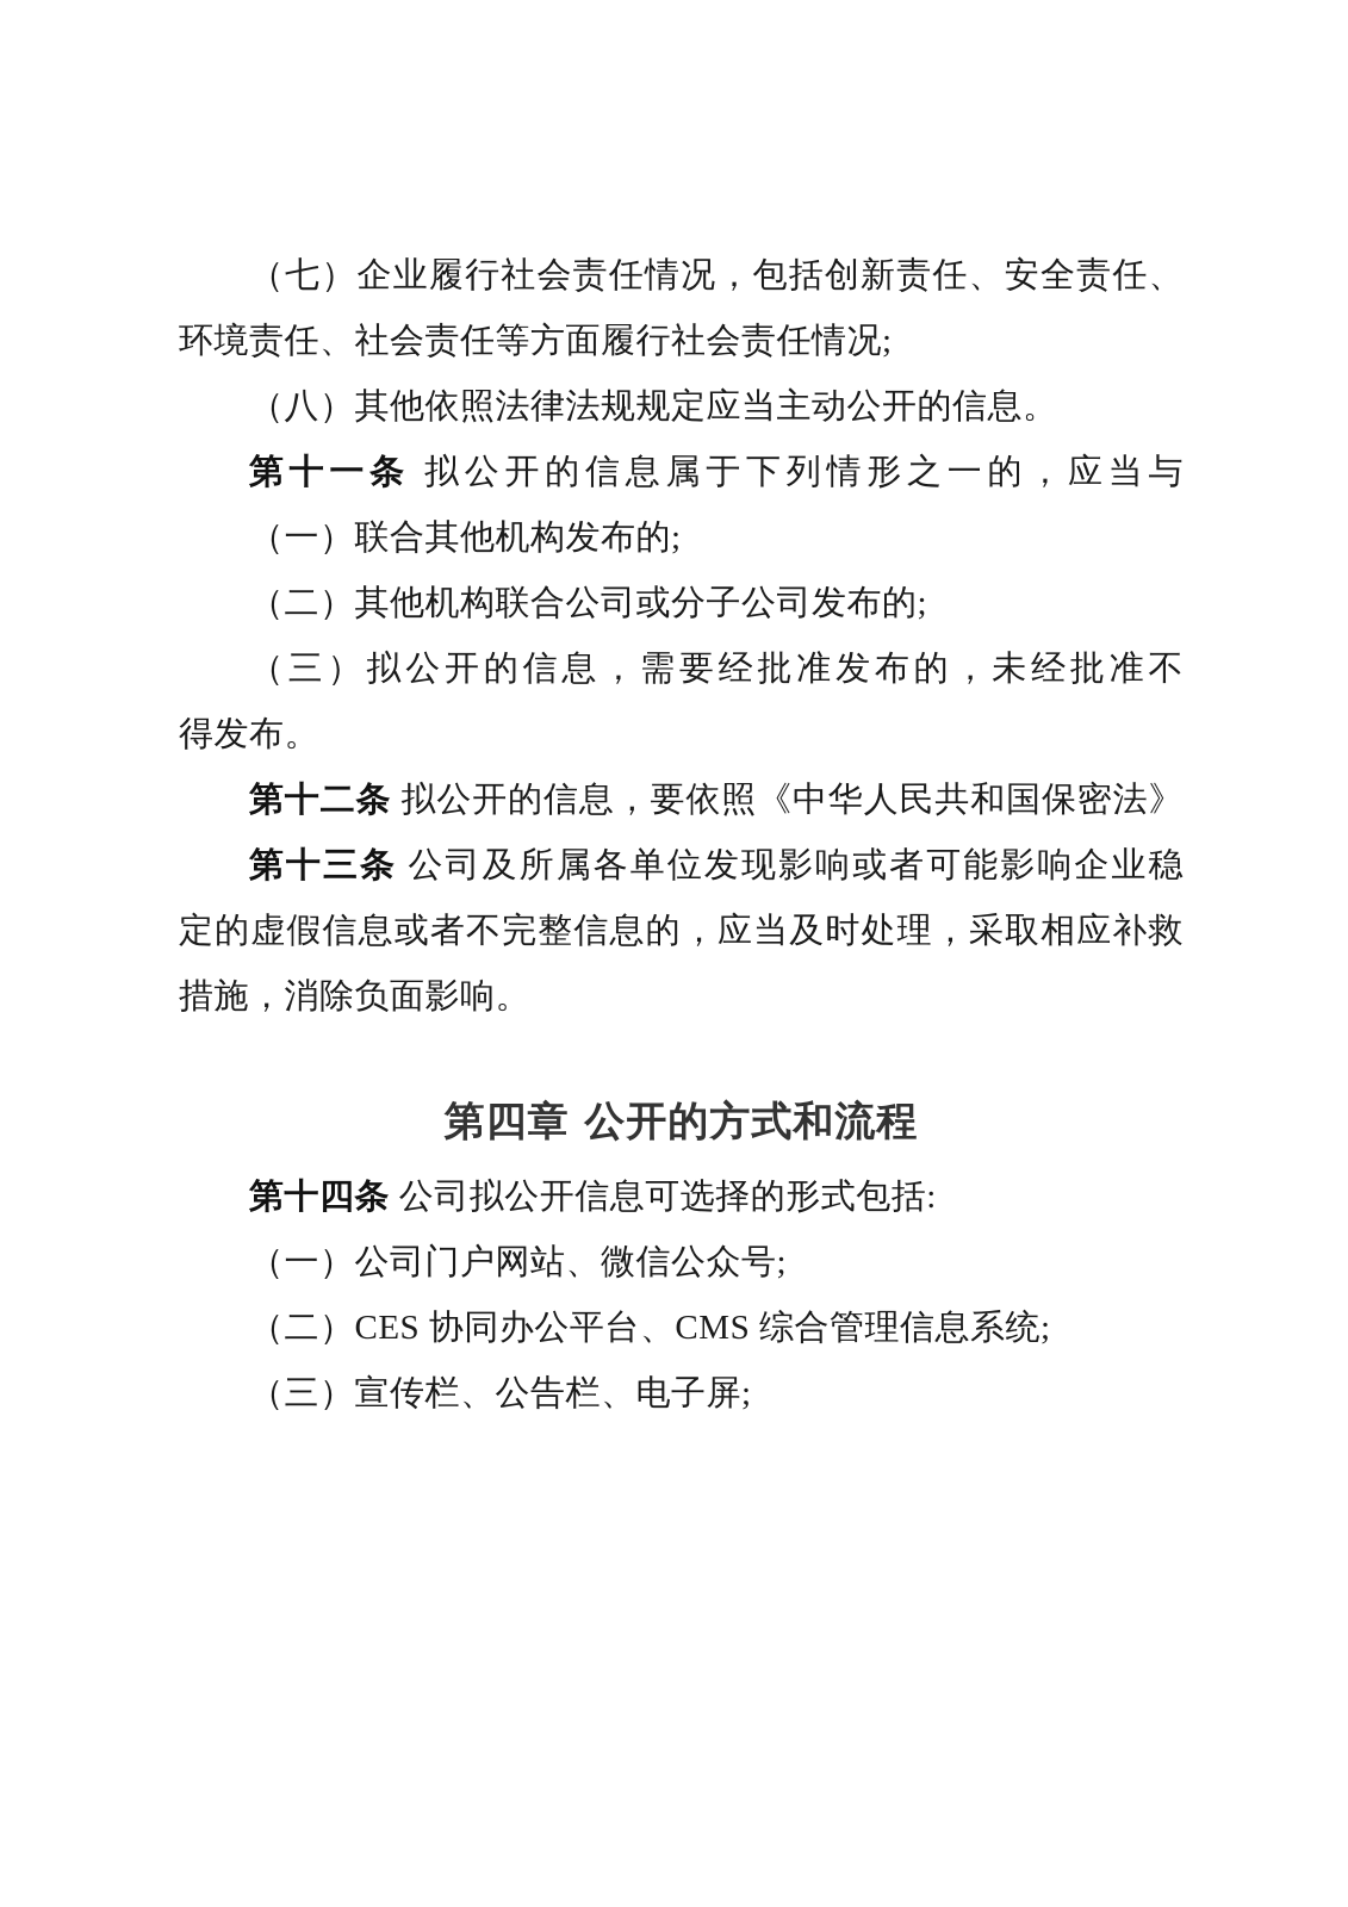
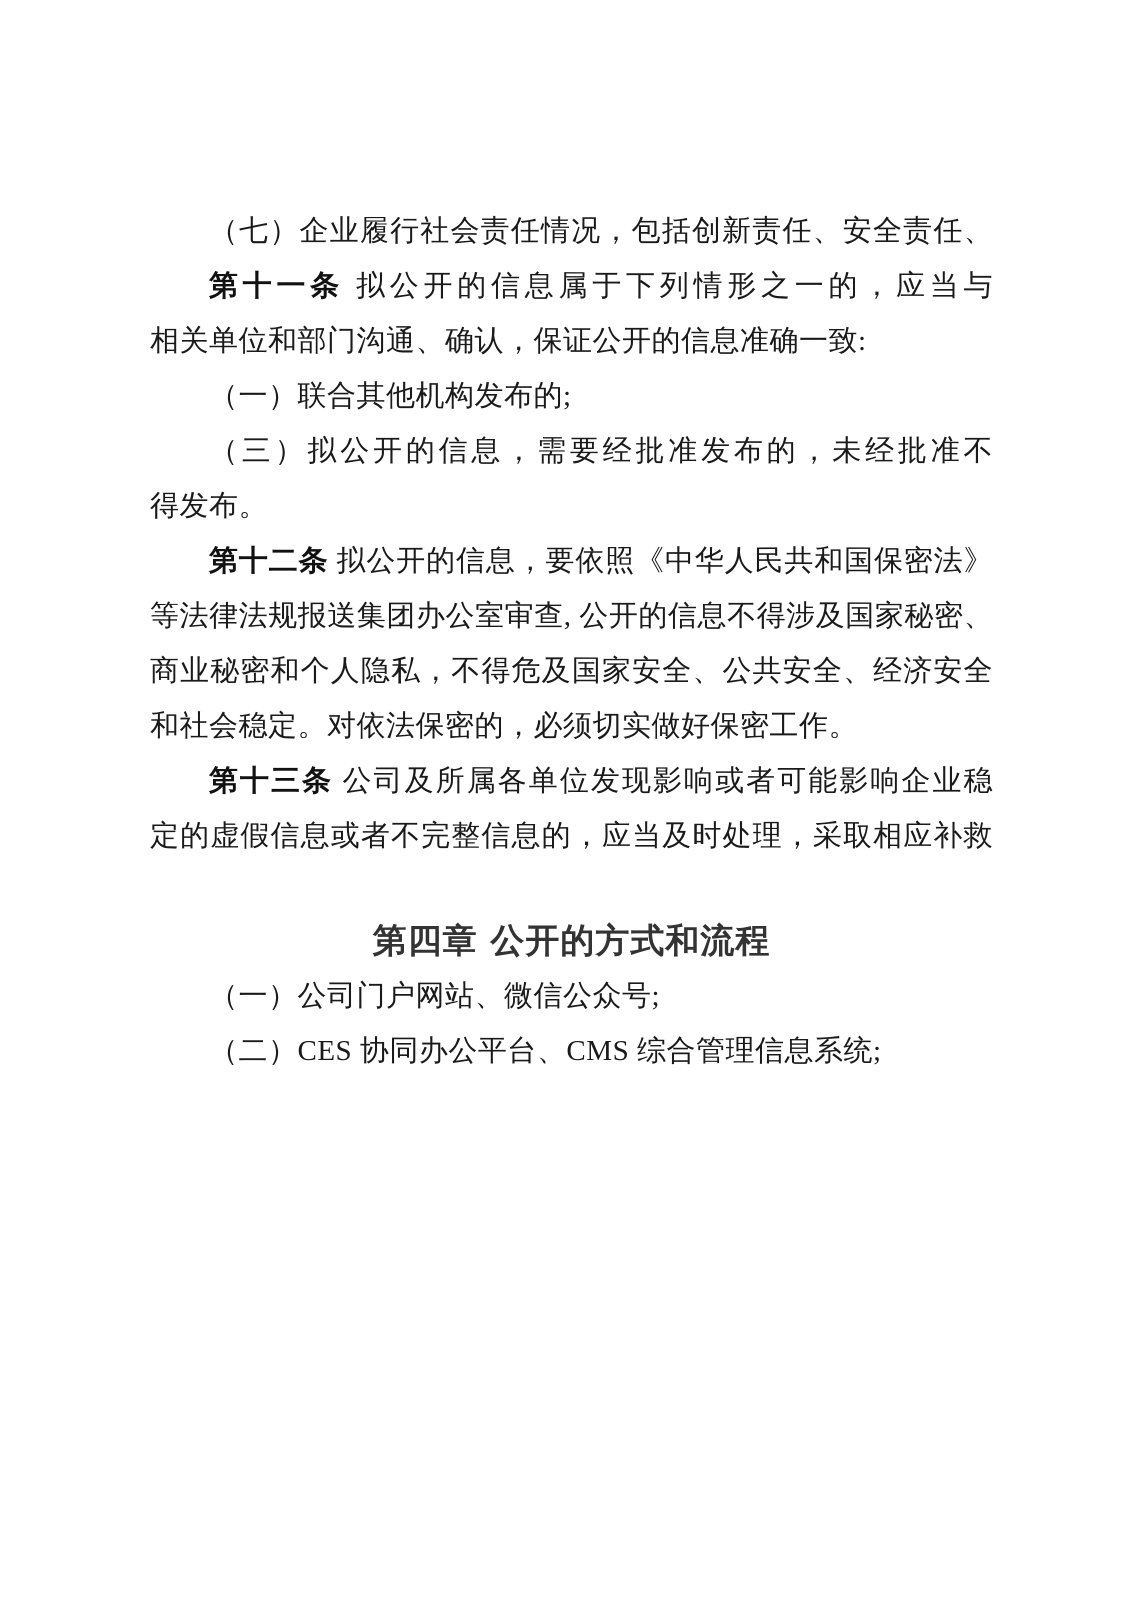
  （七）企业履行社会责任情况，包括创新责任、安全责任、
- 环境责任、社会责任等方面履行社会责任情况;
- （八）其他依照法律法规规定应当主动公开的信息。
  第十一条 拟公开的信息属于下列情形之一的，应当与
+ 相关单位和部门沟通、确认，保证公开的信息准确一致:
  （一）联合其他机构发布的;
- （二）其他机构联合公司或分子公司发布的;
  （三）拟公开的信息，需要经批准发布的，未经批准不
  得发布。
  第十二条 拟公开的信息，要依照《中华人民共和国保密法》
+ 等法律法规报送集团办公室审查, 公开的信息不得涉及国家秘密、
+ 商业秘密和个人隐私，不得危及国家安全、公共安全、经济安全
+ 和社会稳定。对依法保密的，必须切实做好保密工作。
  第十三条 公司及所属各单位发现影响或者可能影响企业稳
  定的虚假信息或者不完整信息的，应当及时处理，采取相应补救
- 措施，消除负面影响。
  第四章 公开的方式和流程
- 第十四条 公司拟公开信息可选择的形式包括:
  （一）公司门户网站、微信公众号;
  （二）CES 协同办公平台、CMS 综合管理信息系统;
- （三）宣传栏、公告栏、电子屏;
